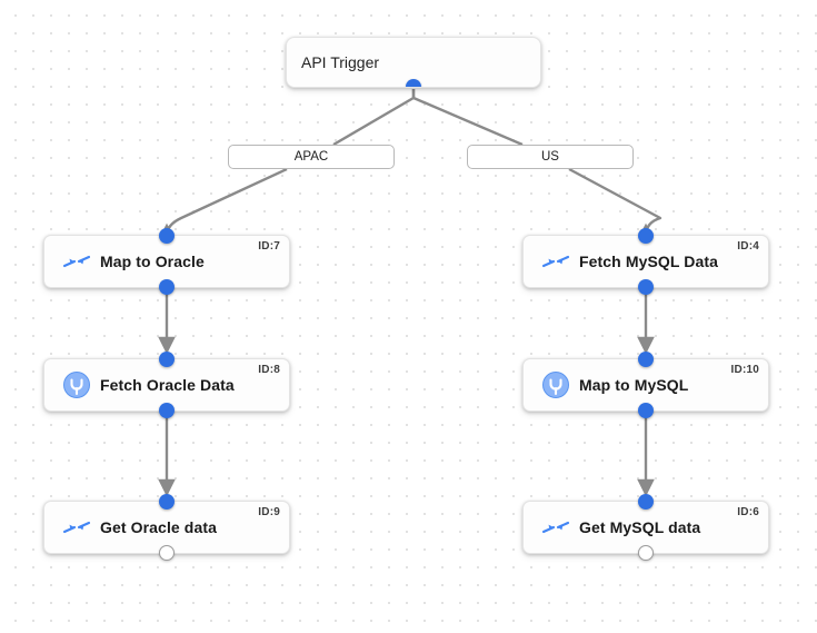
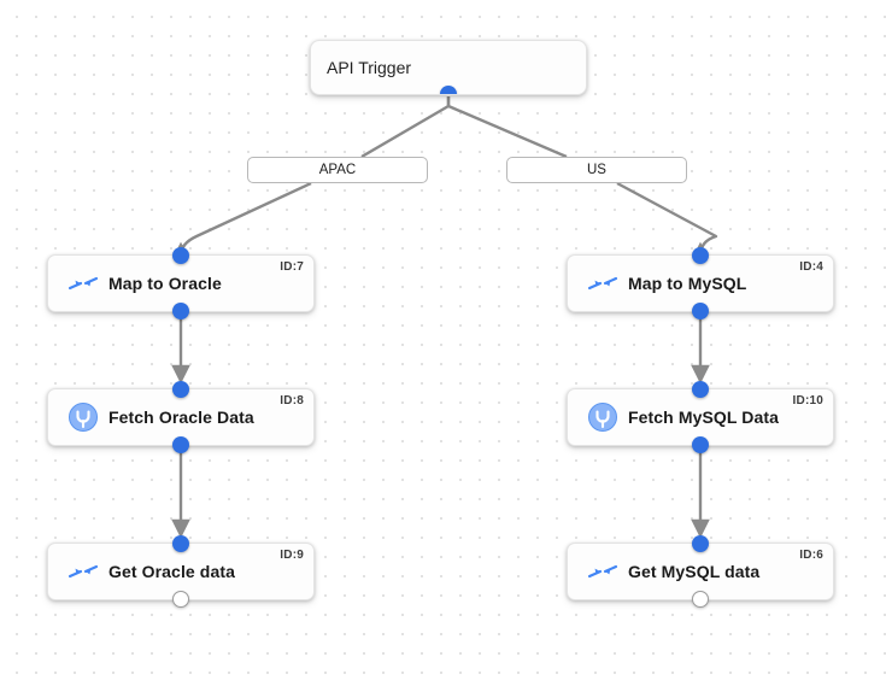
  API Trigger
  APAC
  US
  Map to Oracle
  ID:7
  Fetch Oracle Data
  ID:8
  Get Oracle data
  ID:9
- Fetch MySQL Data
+ Map to MySQL
  ID:4
- Map to MySQL
+ Fetch MySQL Data
  ID:10
  Get MySQL data
  ID:6
